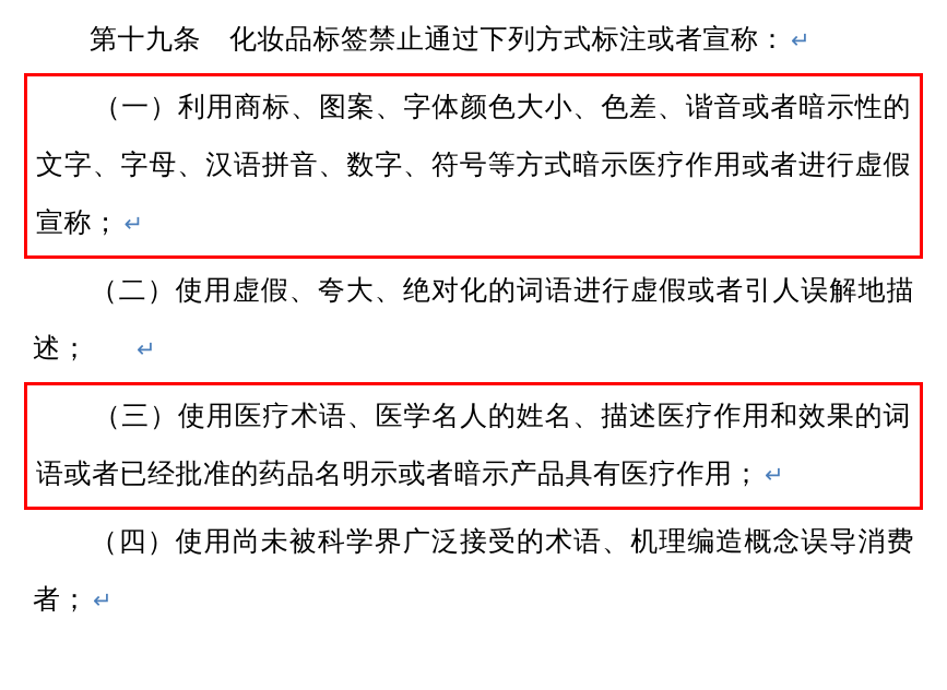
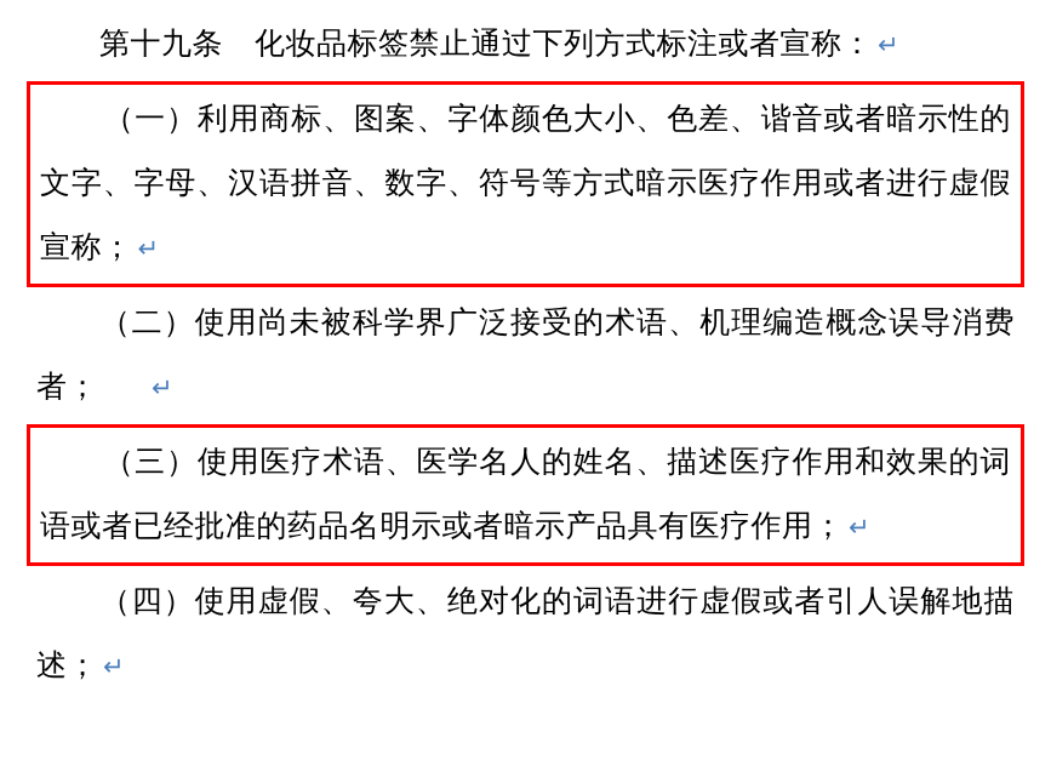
  第十九条 化妆品标签禁止通过下列方式标注或者宣称： ↵
  （一）利用商标、图案、字体颜色大小、色差、谐音或者暗示性的文字、字母、汉语拼音、数字、符号等方式暗示医疗作用或者进行虚假宣称； ↵
- （二）使用虚假、夸大、绝对化的词语进行虚假或者引人误解地描述； ↵
+ （二）使用尚未被科学界广泛接受的术语、机理编造概念误导消费者； ↵
  （三）使用医疗术语、医学名人的姓名、描述医疗作用和效果的词语或者已经批准的药品名明示或者暗示产品具有医疗作用； ↵
- （四）使用尚未被科学界广泛接受的术语、机理编造概念误导消费者； ↵
+ （四）使用虚假、夸大、绝对化的词语进行虚假或者引人误解地描述； ↵
